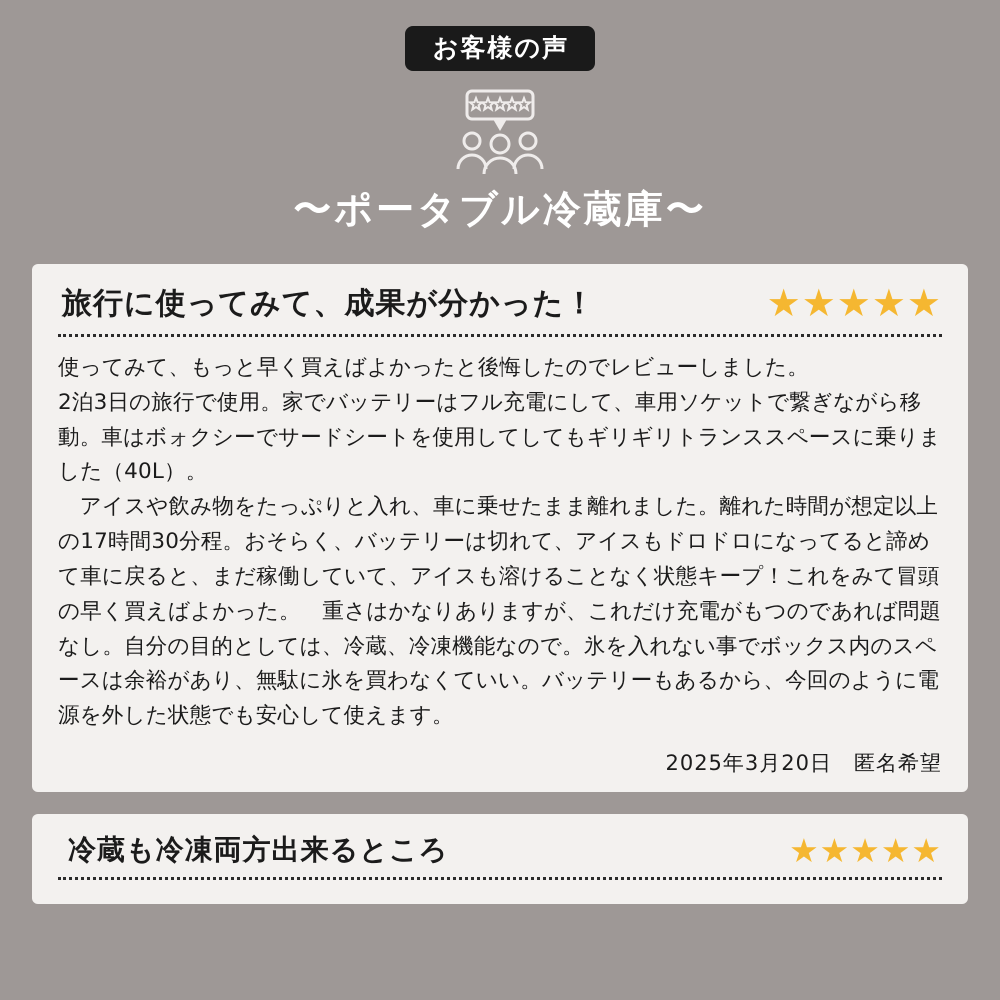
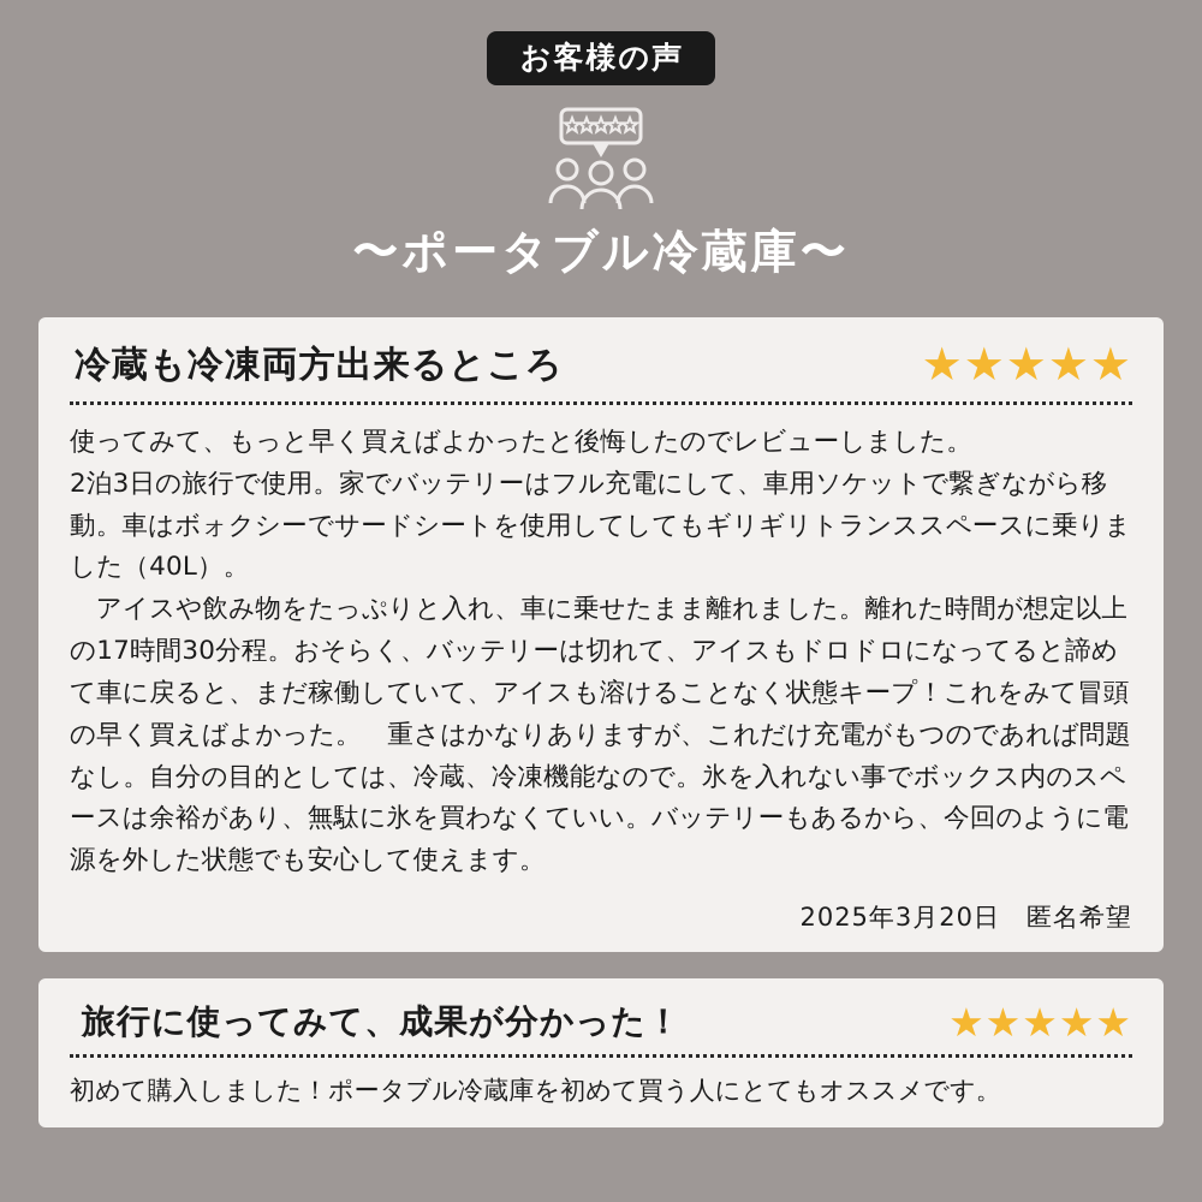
  お客様の声
  〜ポータブル冷蔵庫〜
- 旅行に使ってみて、成果が分かった！
+ 冷蔵も冷凍両方出来るところ
  ★★★★★
  使ってみて、もっと早く買えばよかったと後悔したのでレビューしました。
  2泊3日の旅行で使用。家でバッテリーはフル充電にして、車用ソケットで繋ぎながら移動。車はボォクシーでサードシートを使用してしてもギリギリトランススペースに乗りました（40L）。
  アイスや飲み物をたっぷりと入れ、車に乗せたまま離れました。離れた時間が想定以上の17時間30分程。おそらく、バッテリーは切れて、アイスもドロドロになってると諦めて車に戻ると、まだ稼働していて、アイスも溶けることなく状態キープ！これをみて冒頭の早く買えばよかった。 重さはかなりありますが、これだけ充電がもつのであれば問題なし。自分の目的としては、冷蔵、冷凍機能なので。氷を入れない事でボックス内のスペースは余裕があり、無駄に氷を買わなくていい。バッテリーもあるから、今回のように電源を外した状態でも安心して使えます。
  2025年3月20日 匿名希望
- 冷蔵も冷凍両方出来るところ
+ 旅行に使ってみて、成果が分かった！
  ★★★★★
+ 初めて購入しました！ポータブル冷蔵庫を初めて買う人にとてもオススメです。
